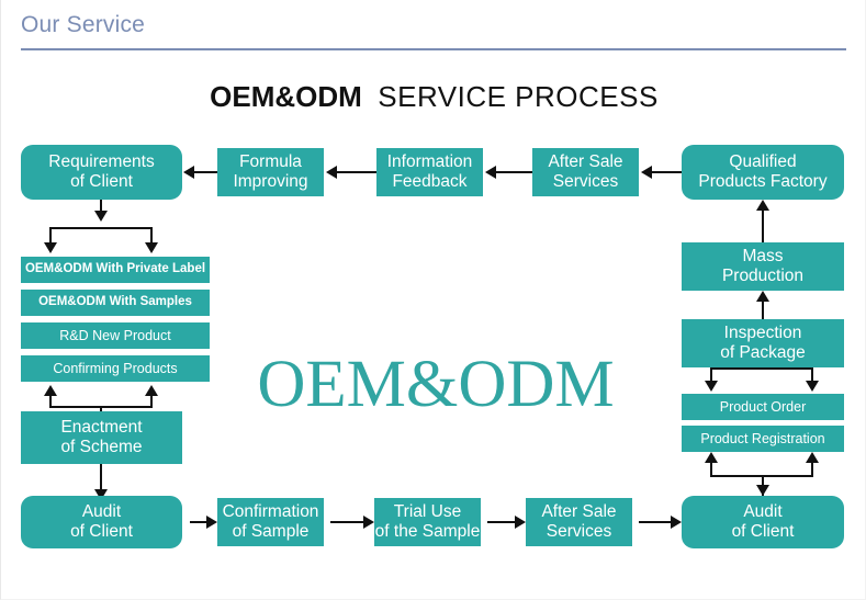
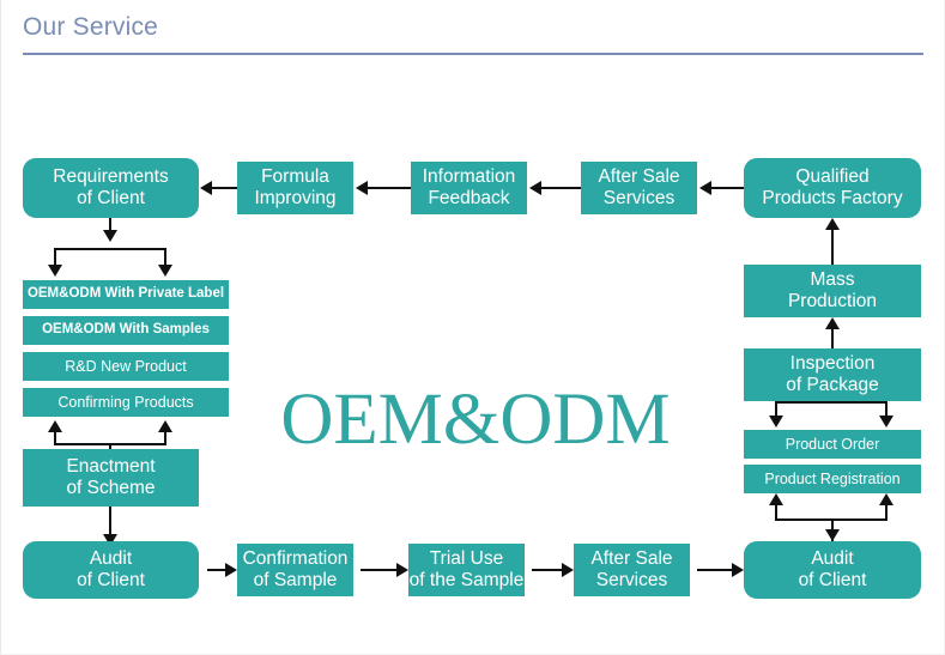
  Our Service
- OEM&ODM SERVICE PROCESS
  OEM&ODM
  Requirements
  of Client
  Formula
  Improving
  Information
  Feedback
  After Sale
  Services
  Qualified
  Products Factory
  OEM&ODM With Private Label
  OEM&ODM With Samples
  R&D New Product
  Confirming Products
  Enactment
  of Scheme
  Audit
  of Client
  Confirmation
  of Sample
  Trial Use
  of the Sample
  After Sale
  Services
  Audit
  of Client
  Product Registration
  Product Order
  Inspection
  of Package
  Mass
  Production
